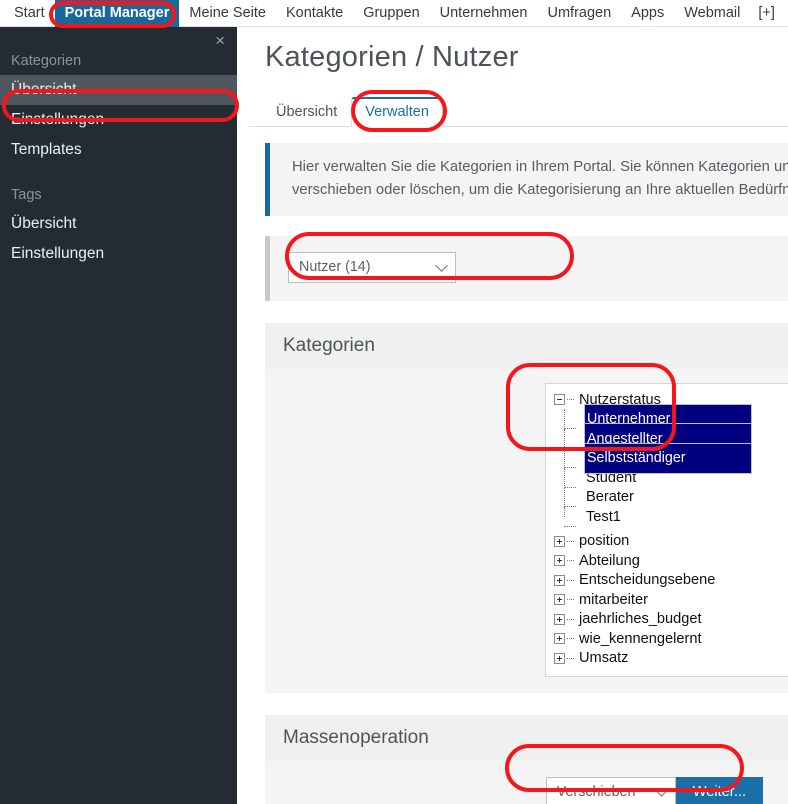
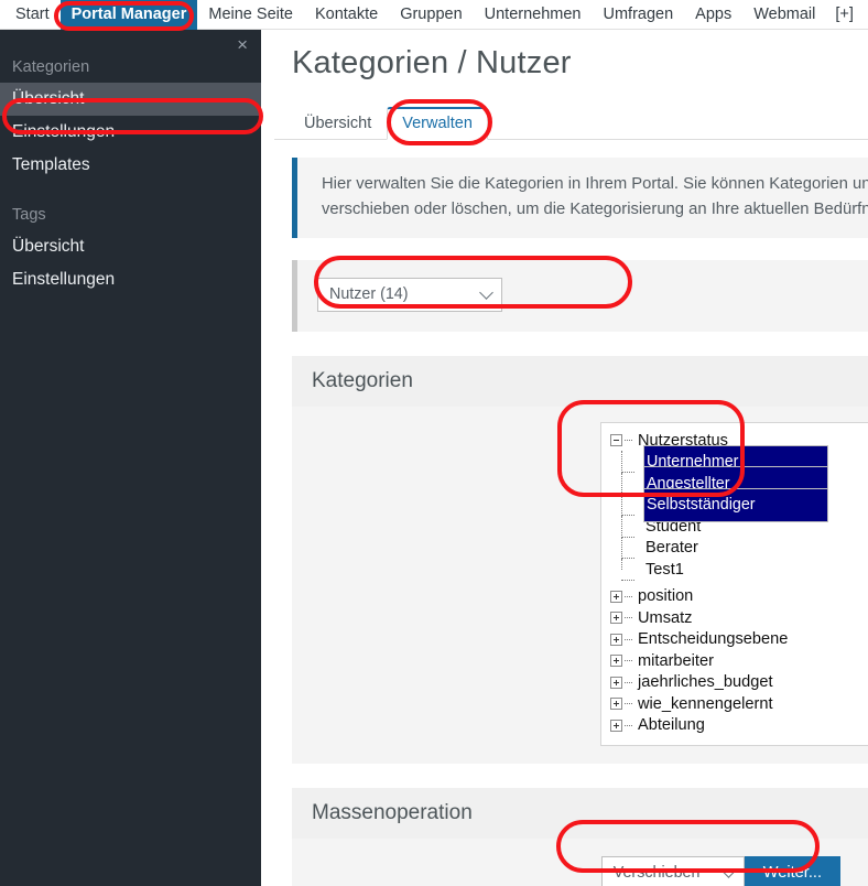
  Start
  Portal Manager
  Meine Seite
  Kontakte
  Gruppen
  Unternehmen
  Umfragen
  Apps
  Webmail
  [+]
  ×
  Kategorien
  Übersicht
  Einstellungen
  Templates
  Tags
  Übersicht
  Einstellungen
  Kategorien / Nutzer
  Übersicht
  Verwalten
  Hier verwalten Sie die Kategorien in Ihrem Portal. Sie können Kategorien un
  verschieben oder löschen, um die Kategorisierung an Ihre aktuellen Bedürfn
  Nutzer (14)
  Kategorien
  Nutzerstatus
  Unternehmer
  Angestellter
  Selbstständiger
  Student
  Berater
  Test1
  position
- Abteilung
+ Umsatz
  Entscheidungsebene
  mitarbeiter
  jaehrliches_budget
  wie_kennengelernt
- Umsatz
+ Abteilung
  Massenoperation
  Verschieben
  Weiter...
